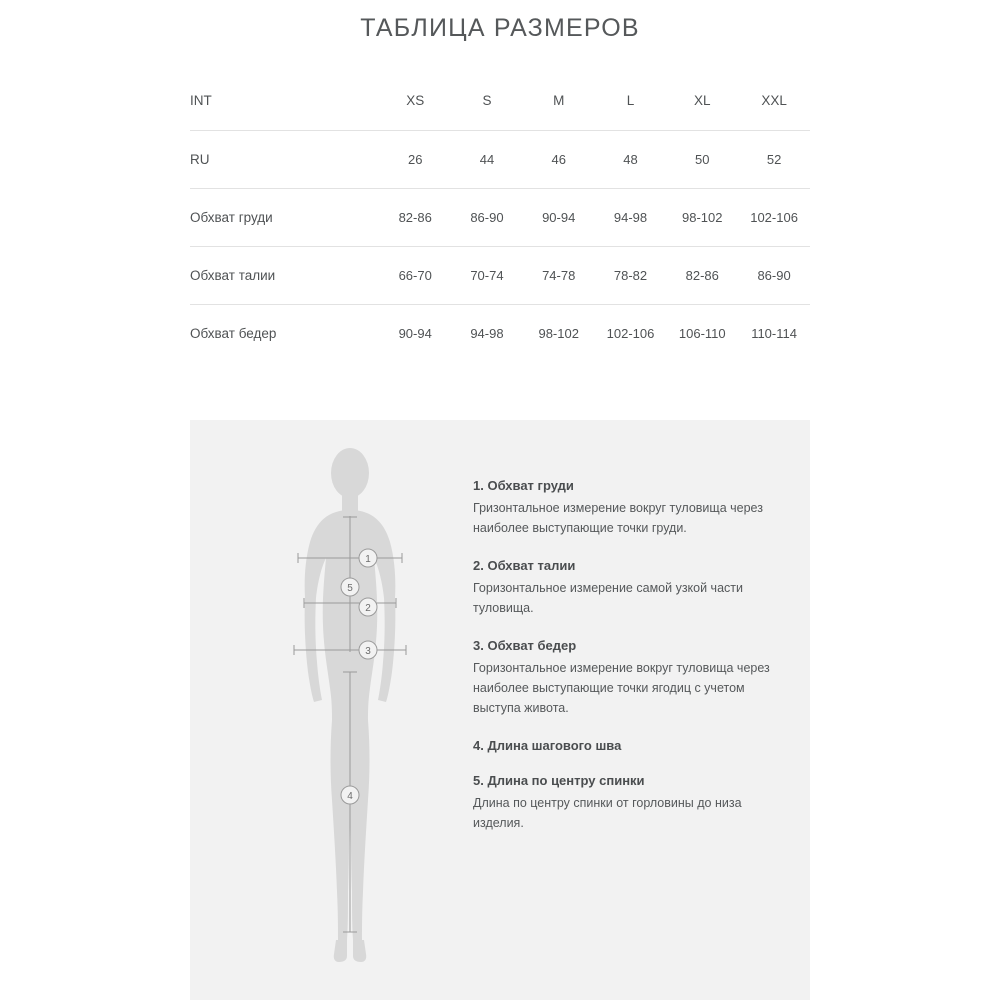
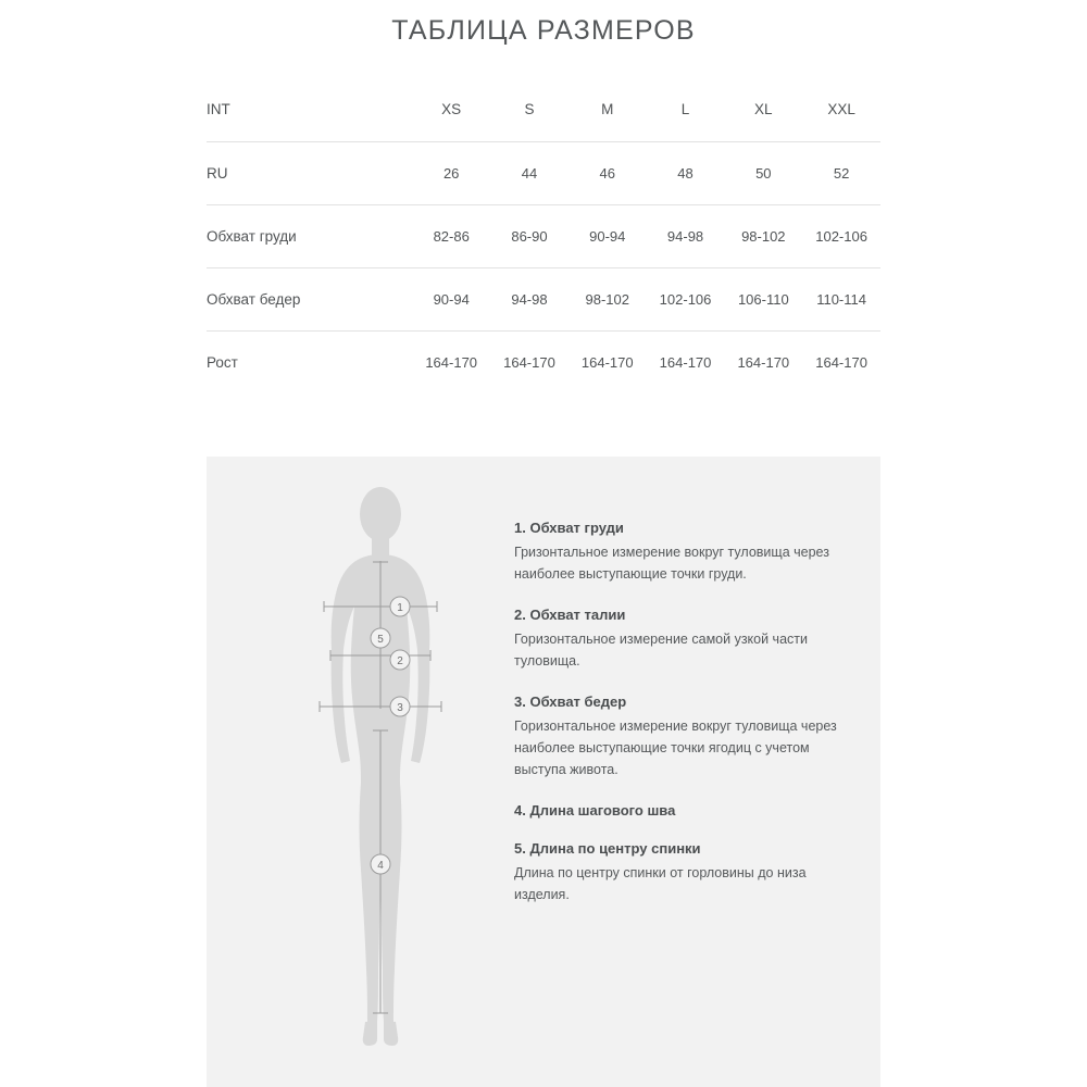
  ТАБЛИЦА РАЗМЕРОВ
  INT	XS	S	M	L	XL	XXL
  RU	26	44	46	48	50	52
  Обхват груди	82-86	86-90	90-94	94-98	98-102	102-106
- Обхват талии	66-70	70-74	74-78	78-82	82-86	86-90
  Обхват бедер	90-94	94-98	98-102	102-106	106-110	110-114
+ Рост	164-170	164-170	164-170	164-170	164-170	164-170
  1
  5
  2
  3
  4
  1. Обхват груди
  Гризонтальное измерение вокруг туловища через наиболее выступающие точки груди.
  2. Обхват талии
  Горизонтальное измерение самой узкой части туловища.
  3. Обхват бедер
  Горизонтальное измерение вокруг туловища через наиболее выступающие точки ягодиц с учетом выступа живота.
  4. Длина шагового шва
  5. Длина по центру спинки
  Длина по центру спинки от горловины до низа изделия.
